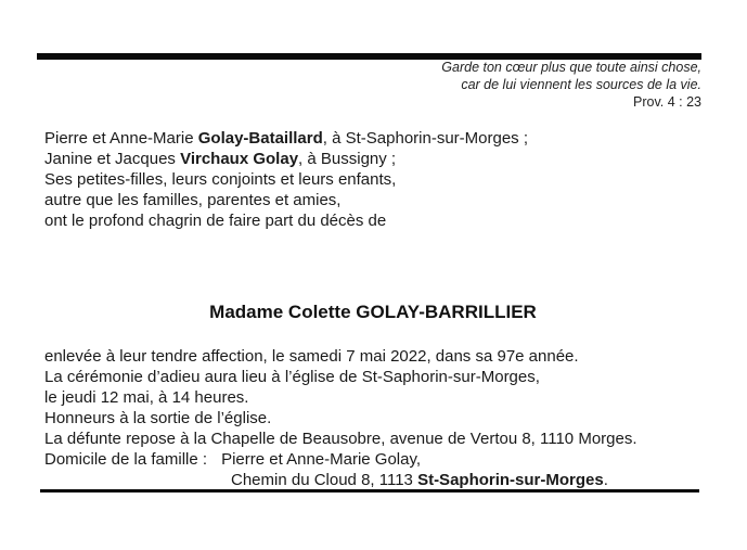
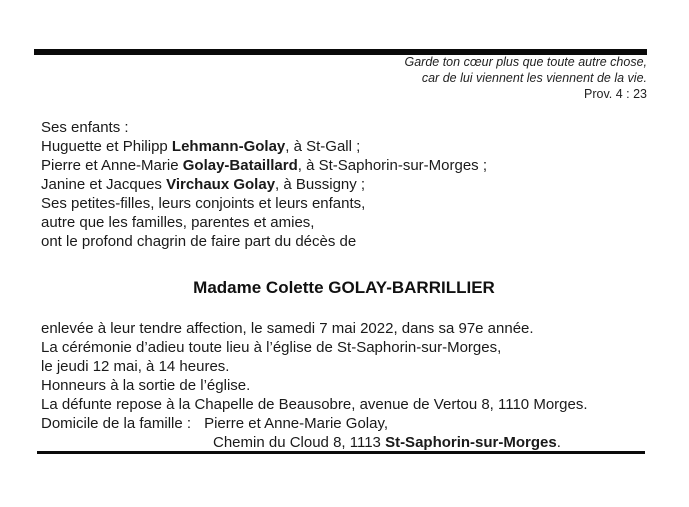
- Garde ton cœur plus que toute ainsi chose,
+ Garde ton cœur plus que toute autre chose,
- car de lui viennent les sources de la vie.
+ car de lui viennent les viennent de la vie.
  Prov. 4 : 23
+ Ses enfants :
+ Huguette et Philipp Lehmann-Golay, à St-Gall ;
  Pierre et Anne-Marie Golay-Bataillard, à St-Saphorin-sur-Morges ;
  Janine et Jacques Virchaux Golay, à Bussigny ;
  Ses petites-filles, leurs conjoints et leurs enfants,
  autre que les familles, parentes et amies,
  ont le profond chagrin de faire part du décès de
  Madame Colette GOLAY-BARRILLIER
  enlevée à leur tendre affection, le samedi 7 mai 2022, dans sa 97e année.
- La cérémonie d’adieu aura lieu à l’église de St-Saphorin-sur-Morges,
+ La cérémonie d’adieu toute lieu à l’église de St-Saphorin-sur-Morges,
  le jeudi 12 mai, à 14 heures.
  Honneurs à la sortie de l’église.
  La défunte repose à la Chapelle de Beausobre, avenue de Vertou 8, 1110 Morges.
  Domicile de la famille : Pierre et Anne-Marie Golay,
  Chemin du Cloud 8, 1113 St-Saphorin-sur-Morges.
